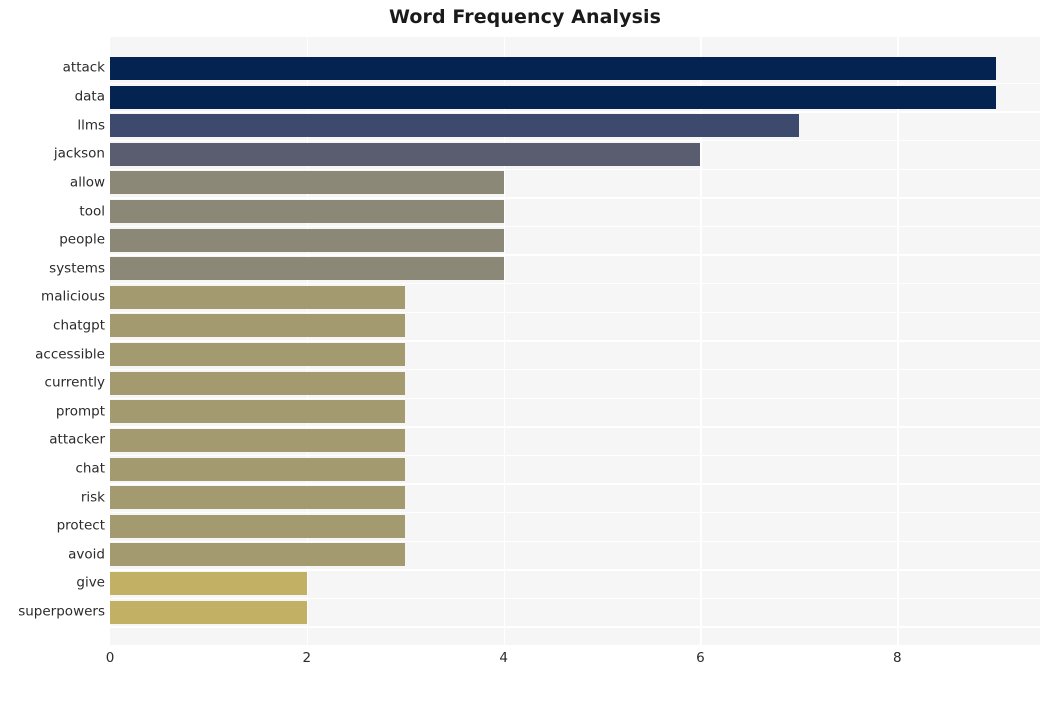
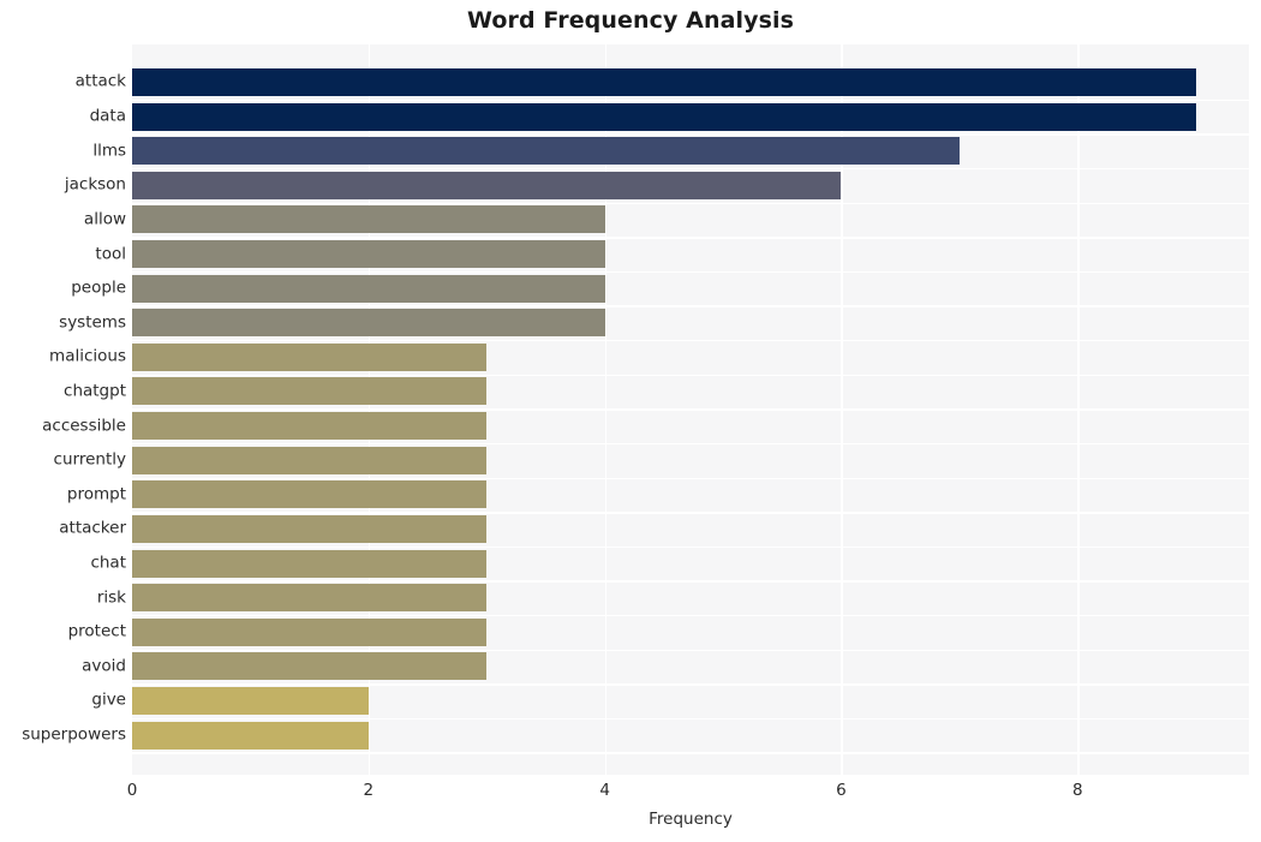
  Word Frequency Analysis
  0
  2
  4
  6
  8
  attack
  data
  llms
  jackson
  allow
  tool
  people
  systems
  malicious
  chatgpt
  accessible
  currently
  prompt
  attacker
  chat
  risk
  protect
  avoid
  give
  superpowers
+ Frequency
